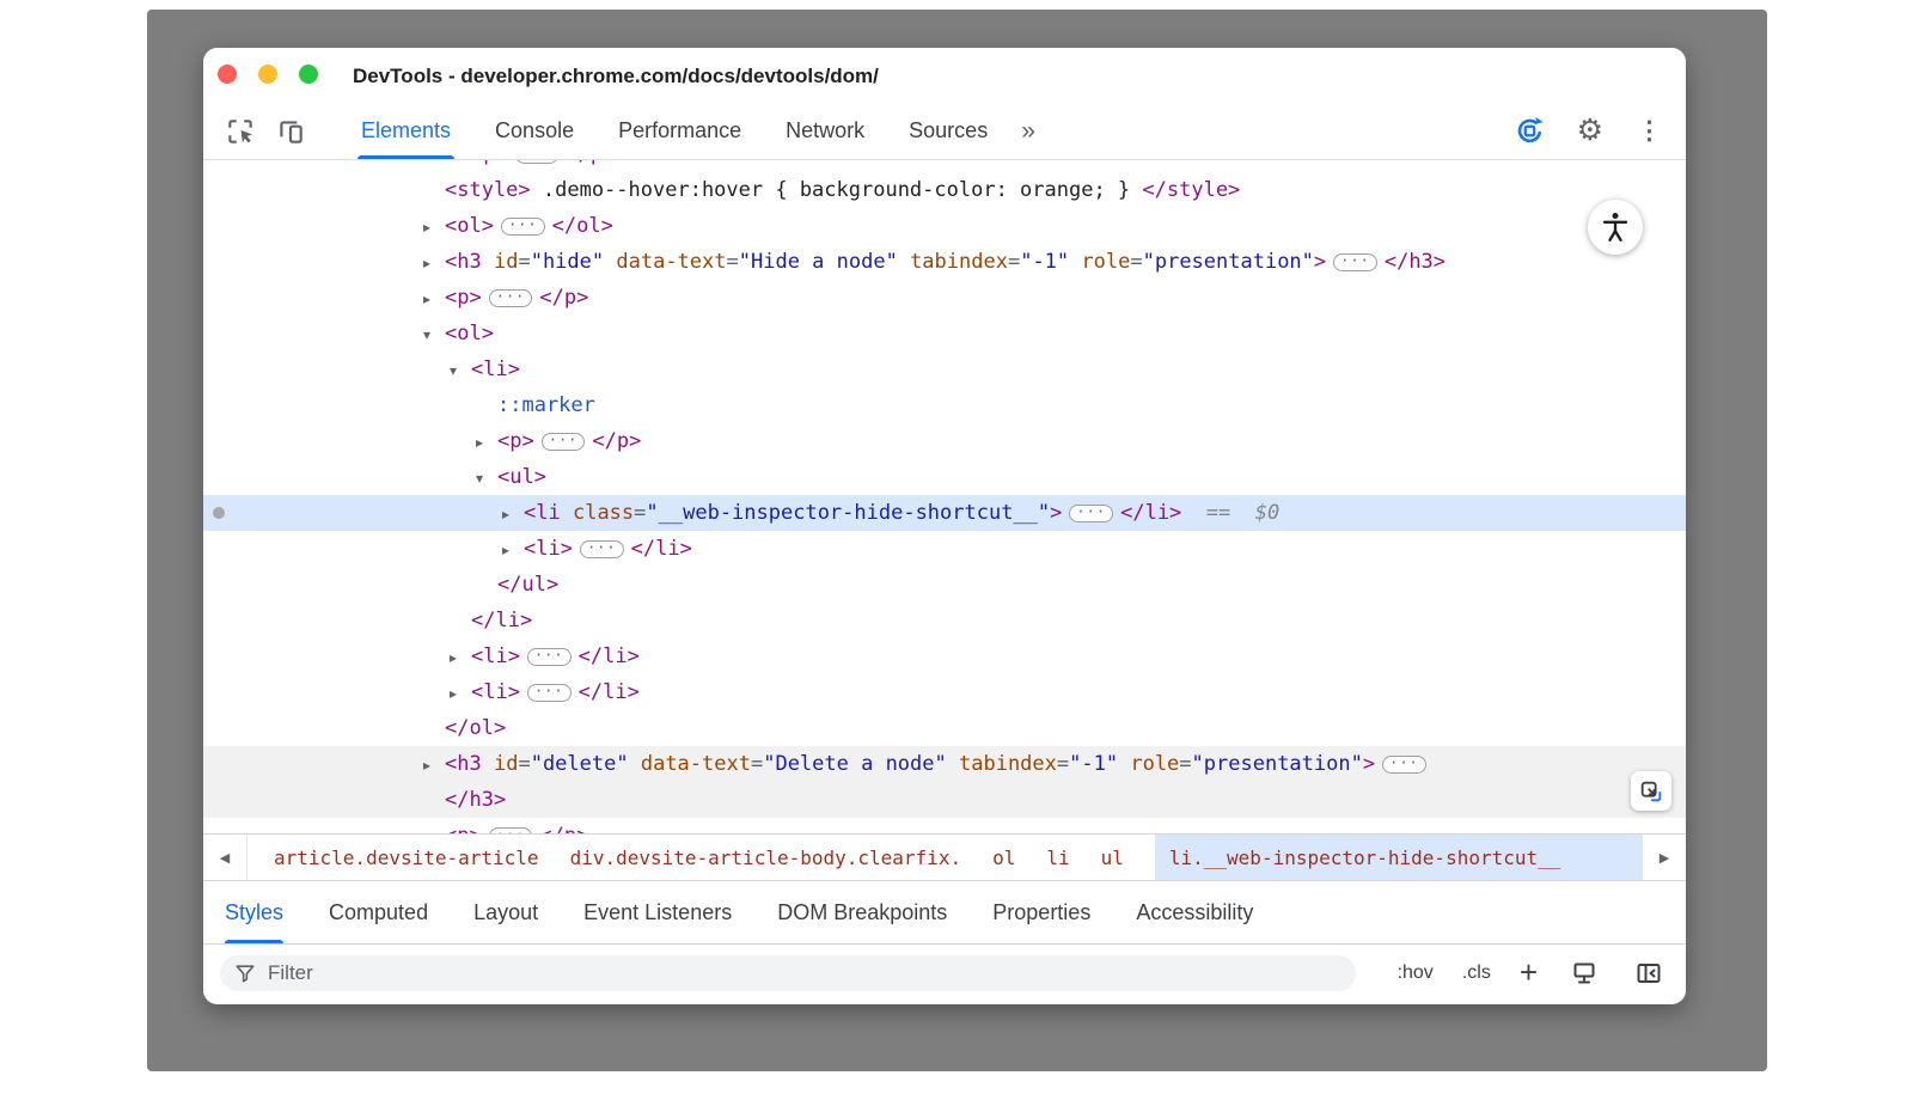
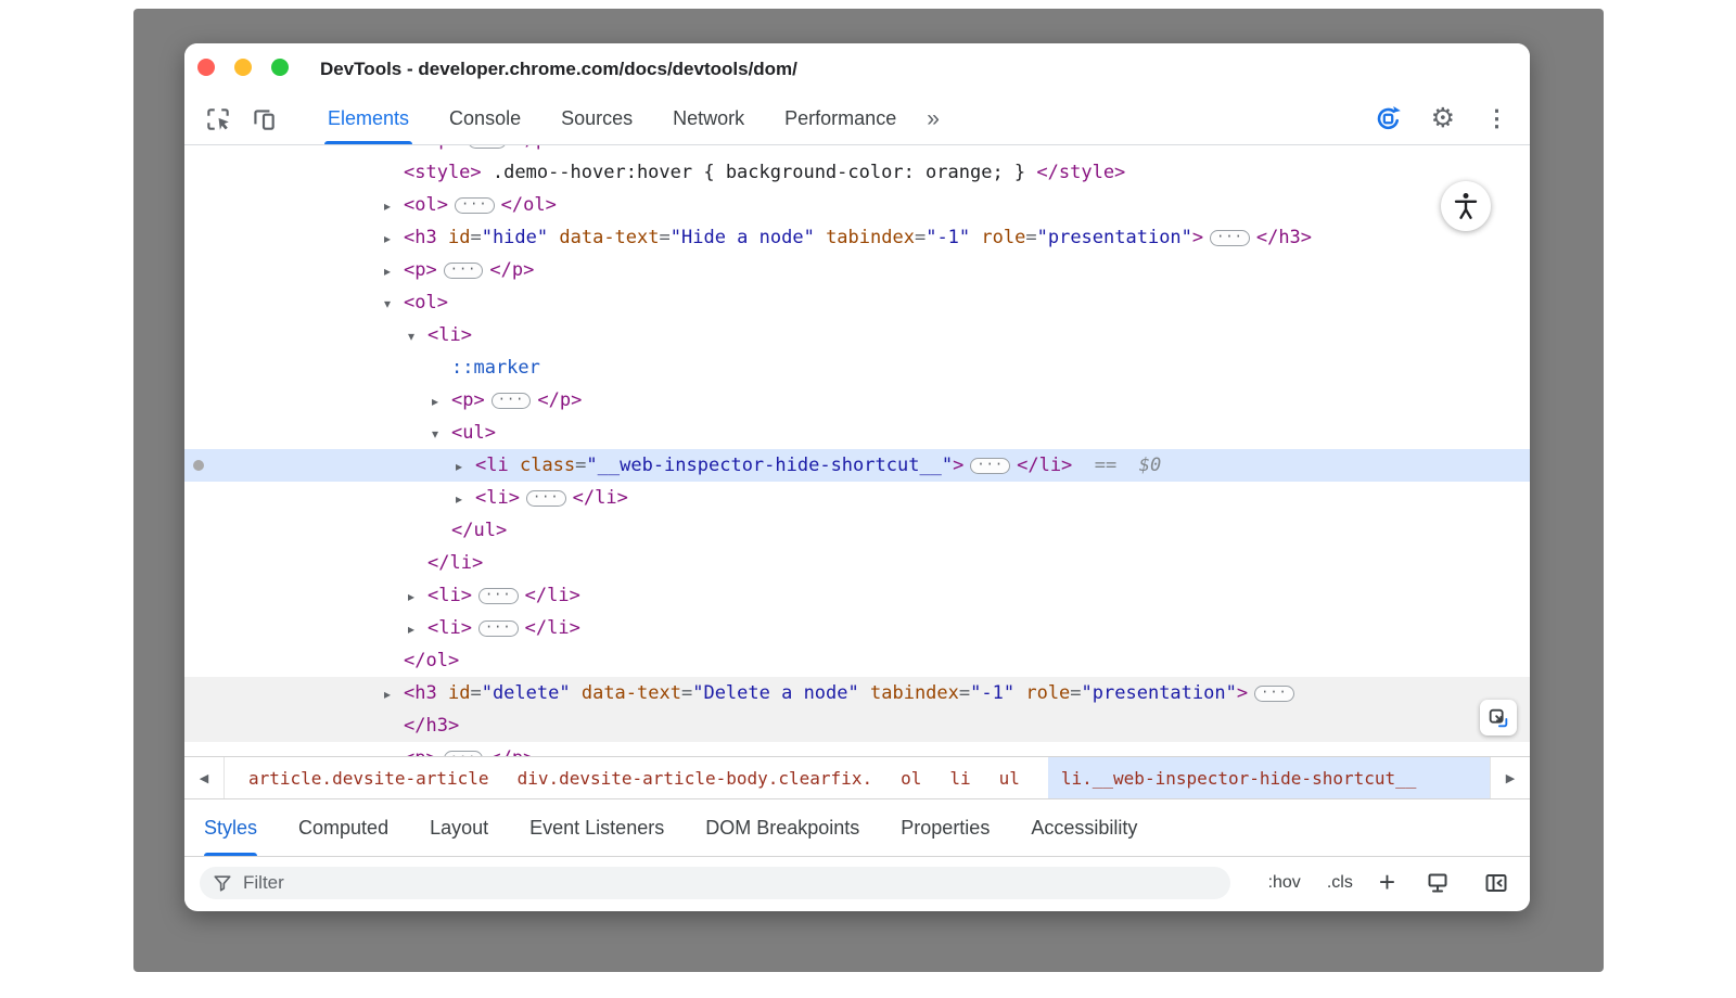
  DevTools - developer.chrome.com/docs/devtools/dom/
  Elements
  Console
- Performance
+ Sources
  Network
- Sources
+ Performance
  »
  ⚙
  ⋮
  <style> .demo--hover:hover { background-color: orange; } </style>
  ▸ <ol> ··· </ol>
  ▸ <h3 id="hide" data-text="Hide a node" tabindex="-1" role="presentation"> ··· </h3>
  ▸ <p> ··· </p>
  ▾ <ol>
  ▾ <li>
  ::marker
  ▸ <p> ··· </p>
  ▾ <ul>
  ▸ <li class="__web-inspector-hide-shortcut__"> ··· </li> == $0
  ▸ <li> ··· </li>
  </ul>
  </li>
  ▸ <li> ··· </li>
  ▸ <li> ··· </li>
  </ol>
  ▸ <h3 id="delete" data-text="Delete a node" tabindex="-1" role="presentation"> ···
  </h3>
  ◀
  article.devsite-article
  div.devsite-article-body.clearfix.
  ol
  li
  ul
  li.__web-inspector-hide-shortcut__
  ▶
  Styles
  Computed
  Layout
  Event Listeners
  DOM Breakpoints
  Properties
  Accessibility
  Filter
  :hov
  .cls
  +
